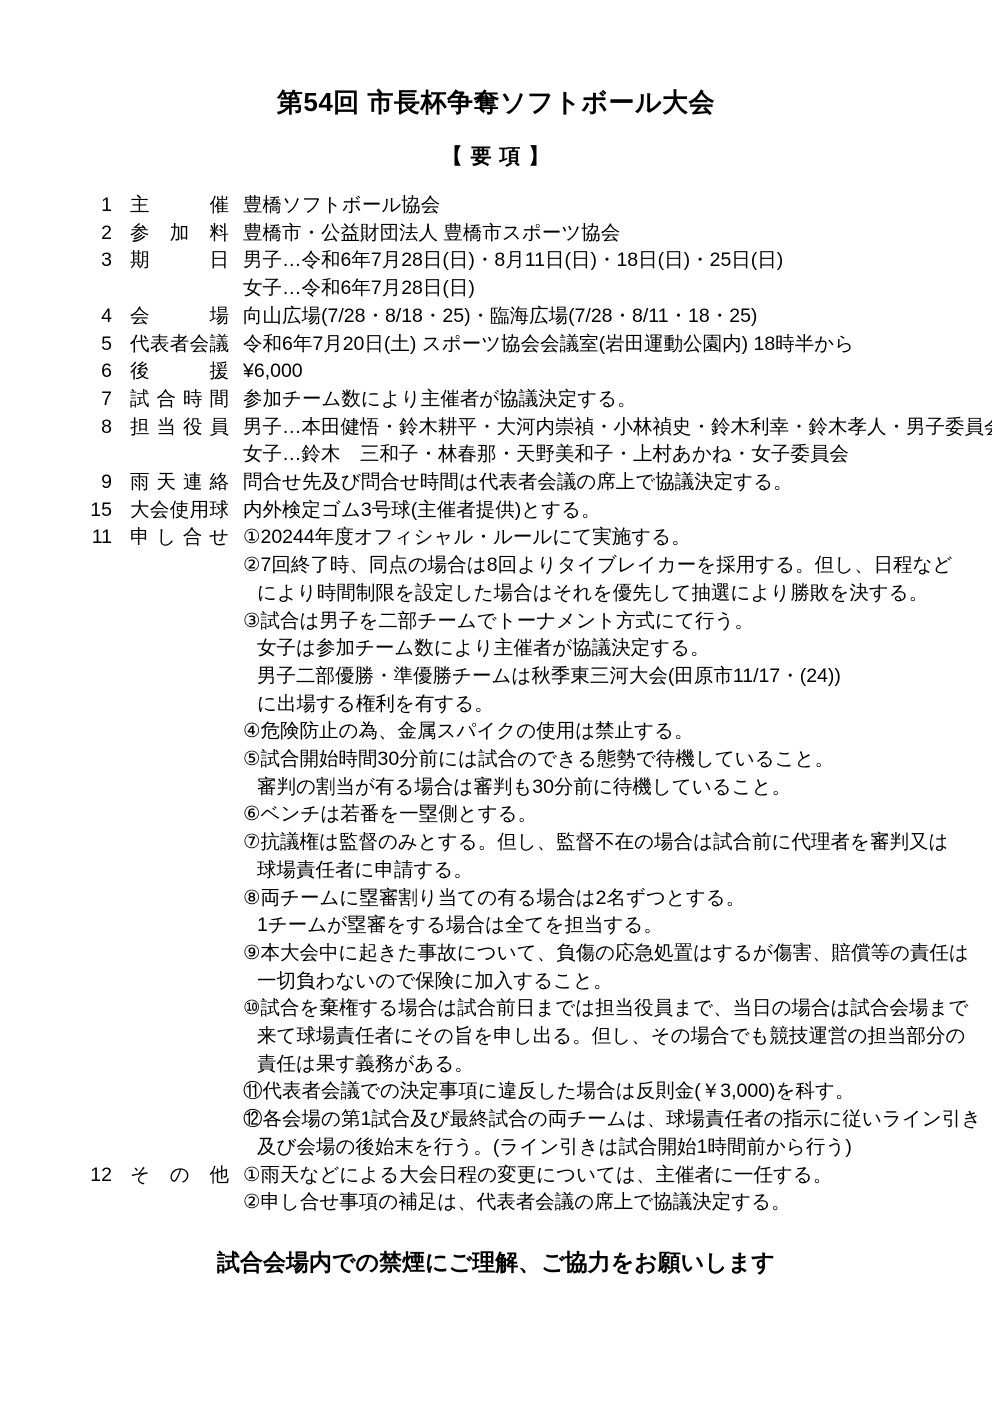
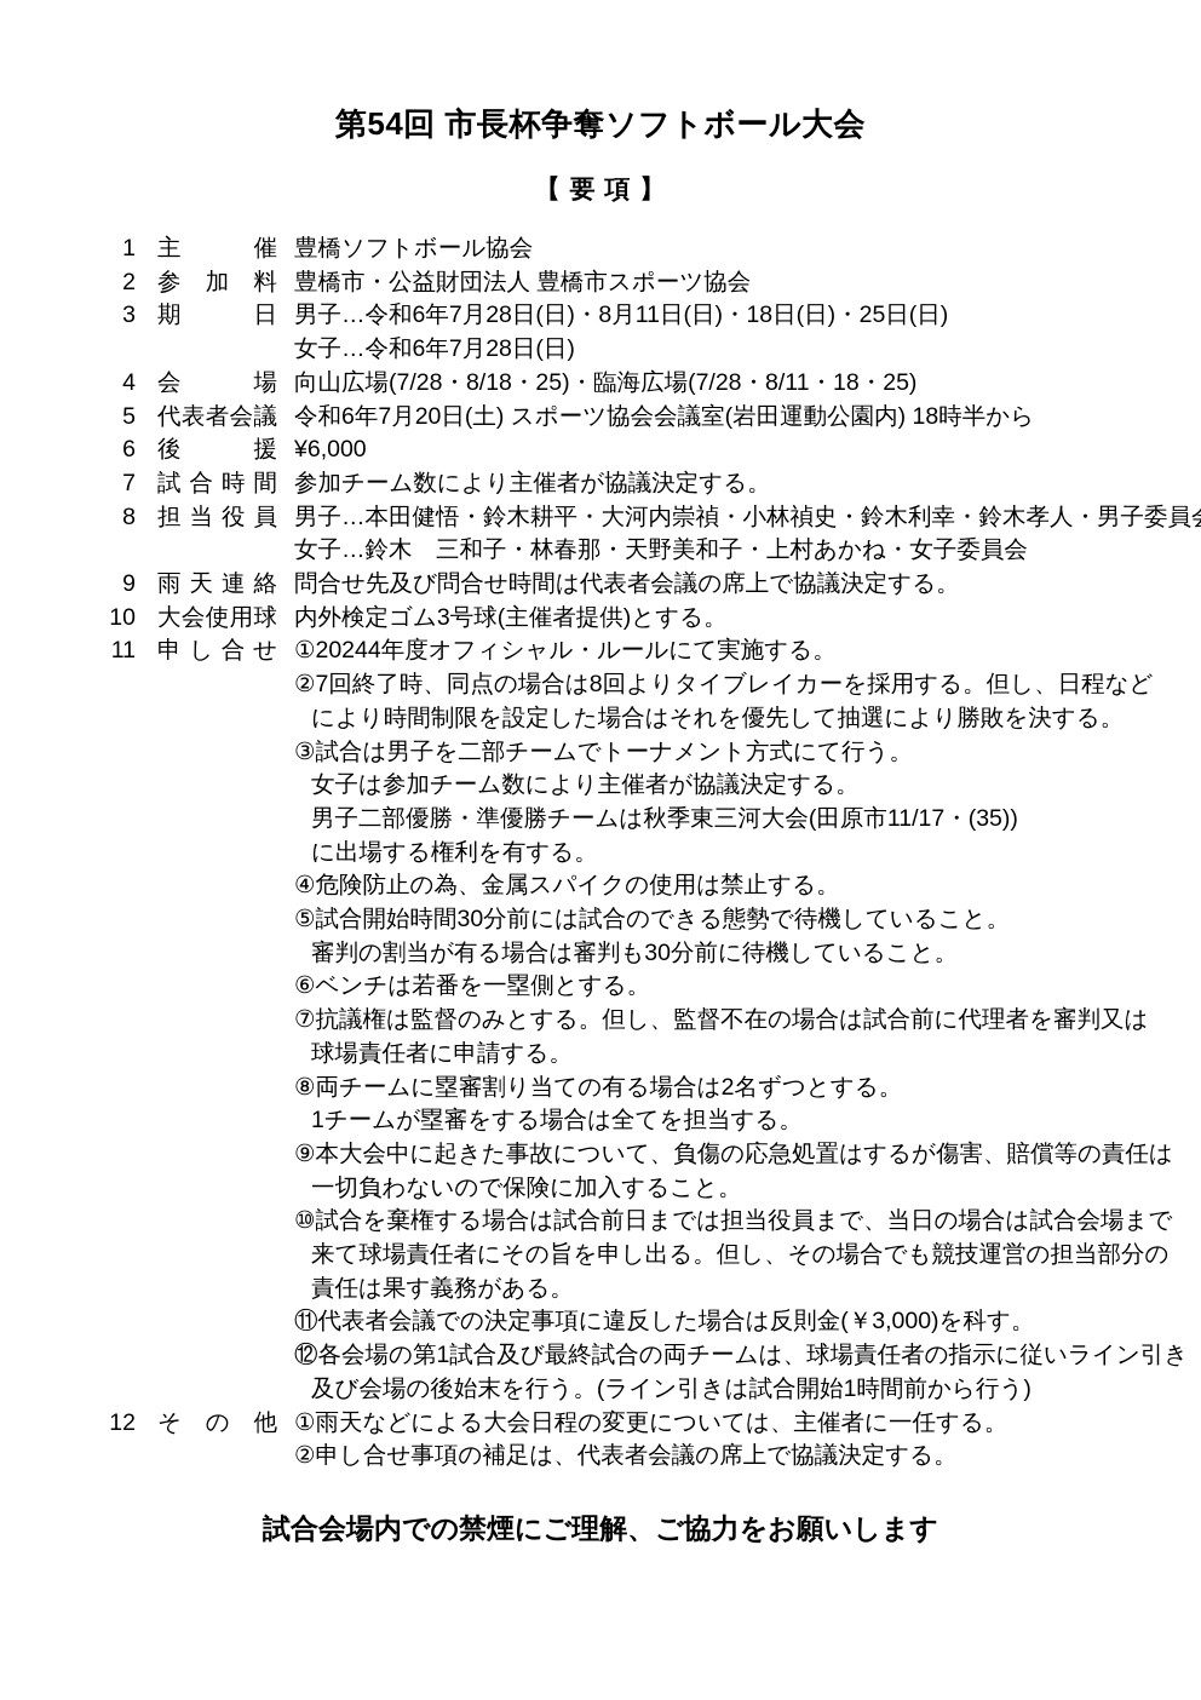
  第54回 市長杯争奪ソフトボール大会
  【 要 項 】
  1
  主催
  豊橋ソフトボール協会
  2
  参加料
  豊橋市・公益財団法人 豊橋市スポーツ協会
  3
  期日
  男子…令和6年7月28日(日)・8月11日(日)・18日(日)・25日(日)
  女子…令和6年7月28日(日)
  4
  会場
  向山広場(7/28・8/18・25)・臨海広場(7/28・8/11・18・25)
  5
  代表者会議
  令和6年7月20日(土) スポーツ協会会議室(岩田運動公園内) 18時半から
  6
  後援
  ¥6,000
  7
  試合時間
  参加チーム数により主催者が協議決定する。
  8
  担当役員
  男子…本田健悟・鈴木耕平・大河内崇禎・小林禎史・鈴木利幸・鈴木孝人・男子委員
  女子…鈴木 三和子・林春那・天野美和子・上村あかね・女子委員会
  9
  雨天連絡
  問合せ先及び問合せ時間は代表者会議の席上で協議決定する。
- 15
+ 10
  大会使用球
  内外検定ゴム3号球(主催者提供)とする。
  11
  申し合せ
  ①20244年度オフィシャル・ルールにて実施する。
  ②7回終了時、同点の場合は8回よりタイブレイカーを採用する。但し、日程など
  により時間制限を設定した場合はそれを優先して抽選により勝敗を決する。
  ③試合は男子を二部チームでトーナメント方式にて行う。
  女子は参加チーム数により主催者が協議決定する。
- 男子二部優勝・準優勝チームは秋季東三河大会(田原市11/17・(24))
+ 男子二部優勝・準優勝チームは秋季東三河大会(田原市11/17・(35))
  に出場する権利を有する。
  ④危険防止の為、金属スパイクの使用は禁止する。
  ⑤試合開始時間30分前には試合のできる態勢で待機していること。
  審判の割当が有る場合は審判も30分前に待機していること。
  ⑥ベンチは若番を一塁側とする。
  ⑦抗議権は監督のみとする。但し、監督不在の場合は試合前に代理者を審判又は
  球場責任者に申請する。
  ⑧両チームに塁審割り当ての有る場合は2名ずつとする。
  1チームが塁審をする場合は全てを担当する。
  ⑨本大会中に起きた事故について、負傷の応急処置はするが傷害、賠償等の責任は
  一切負わないので保険に加入すること。
  ⑩試合を棄権する場合は試合前日までは担当役員まで、当日の場合は試合会場まで
  来て球場責任者にその旨を申し出る。但し、その場合でも競技運営の担当部分の
  責任は果す義務がある。
  ⑪代表者会議での決定事項に違反した場合は反則金(￥3,000)を科す。
  ⑫各会場の第1試合及び最終試合の両チームは、球場責任者の指示に従いライン引き
  及び会場の後始末を行う。(ライン引きは試合開始1時間前から行う)
  12
  その他
  ①雨天などによる大会日程の変更については、主催者に一任する。
  ②申し合せ事項の補足は、代表者会議の席上で協議決定する。
  試合会場内での禁煙にご理解、ご協力をお願いします
